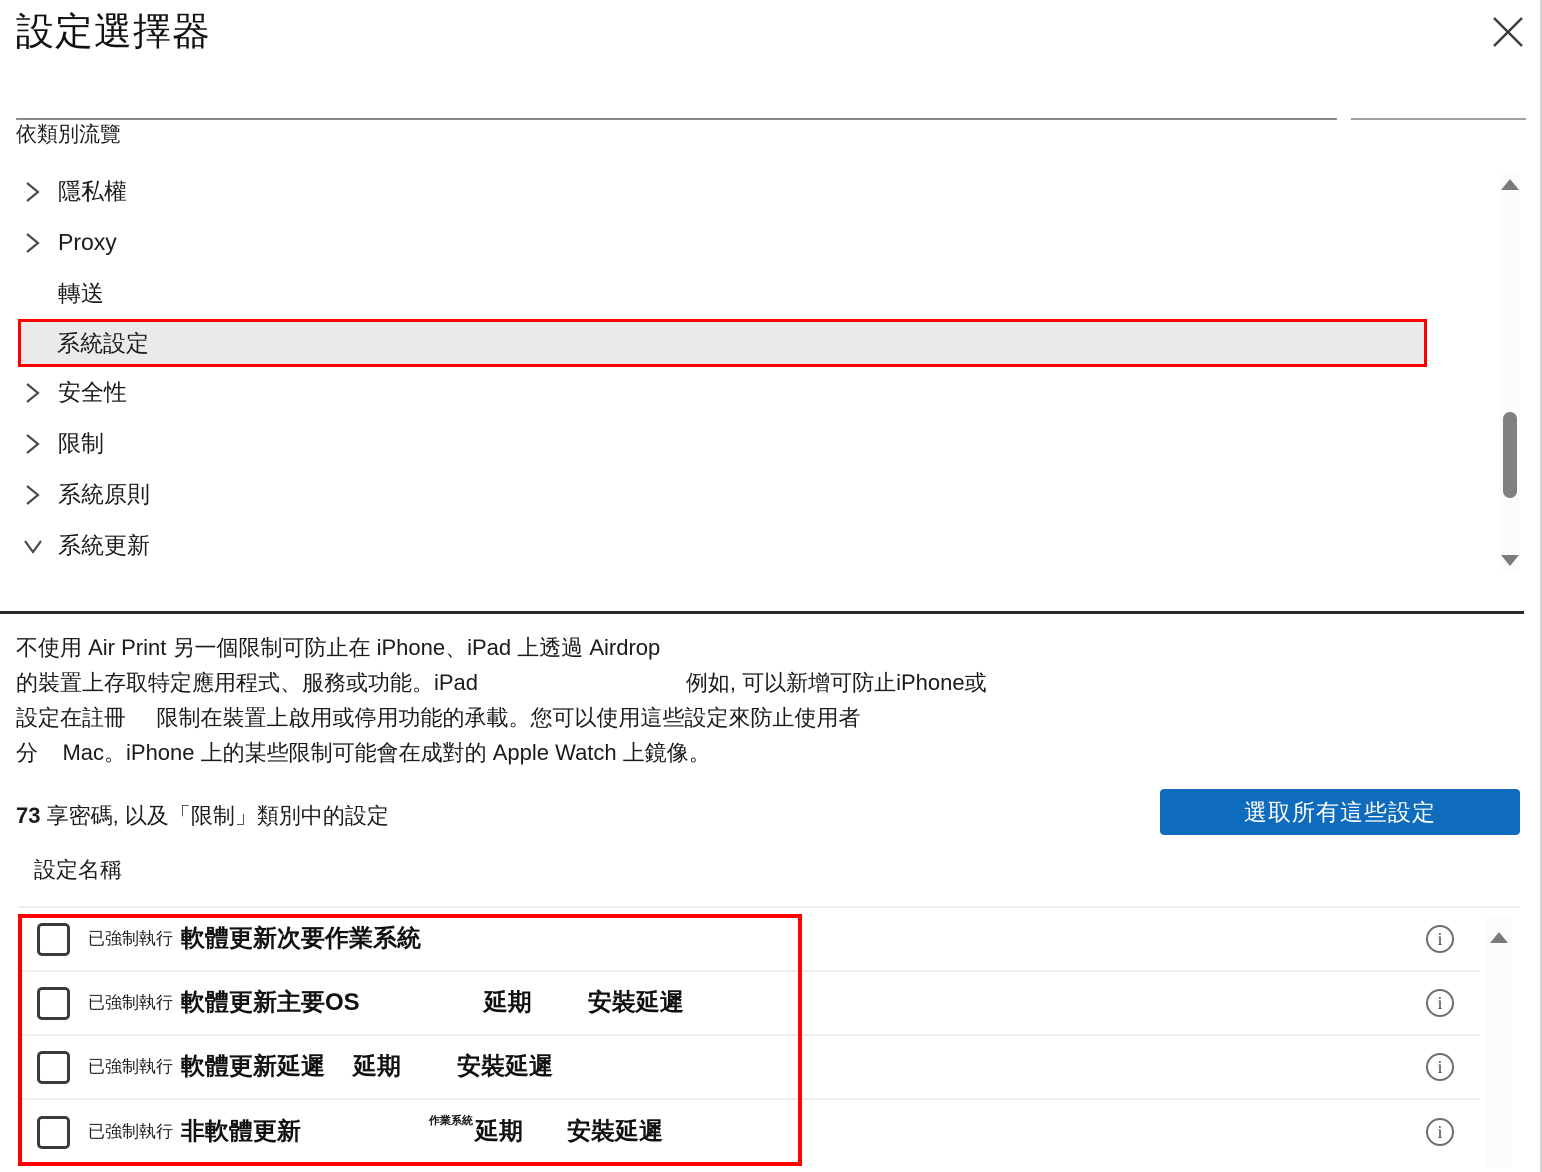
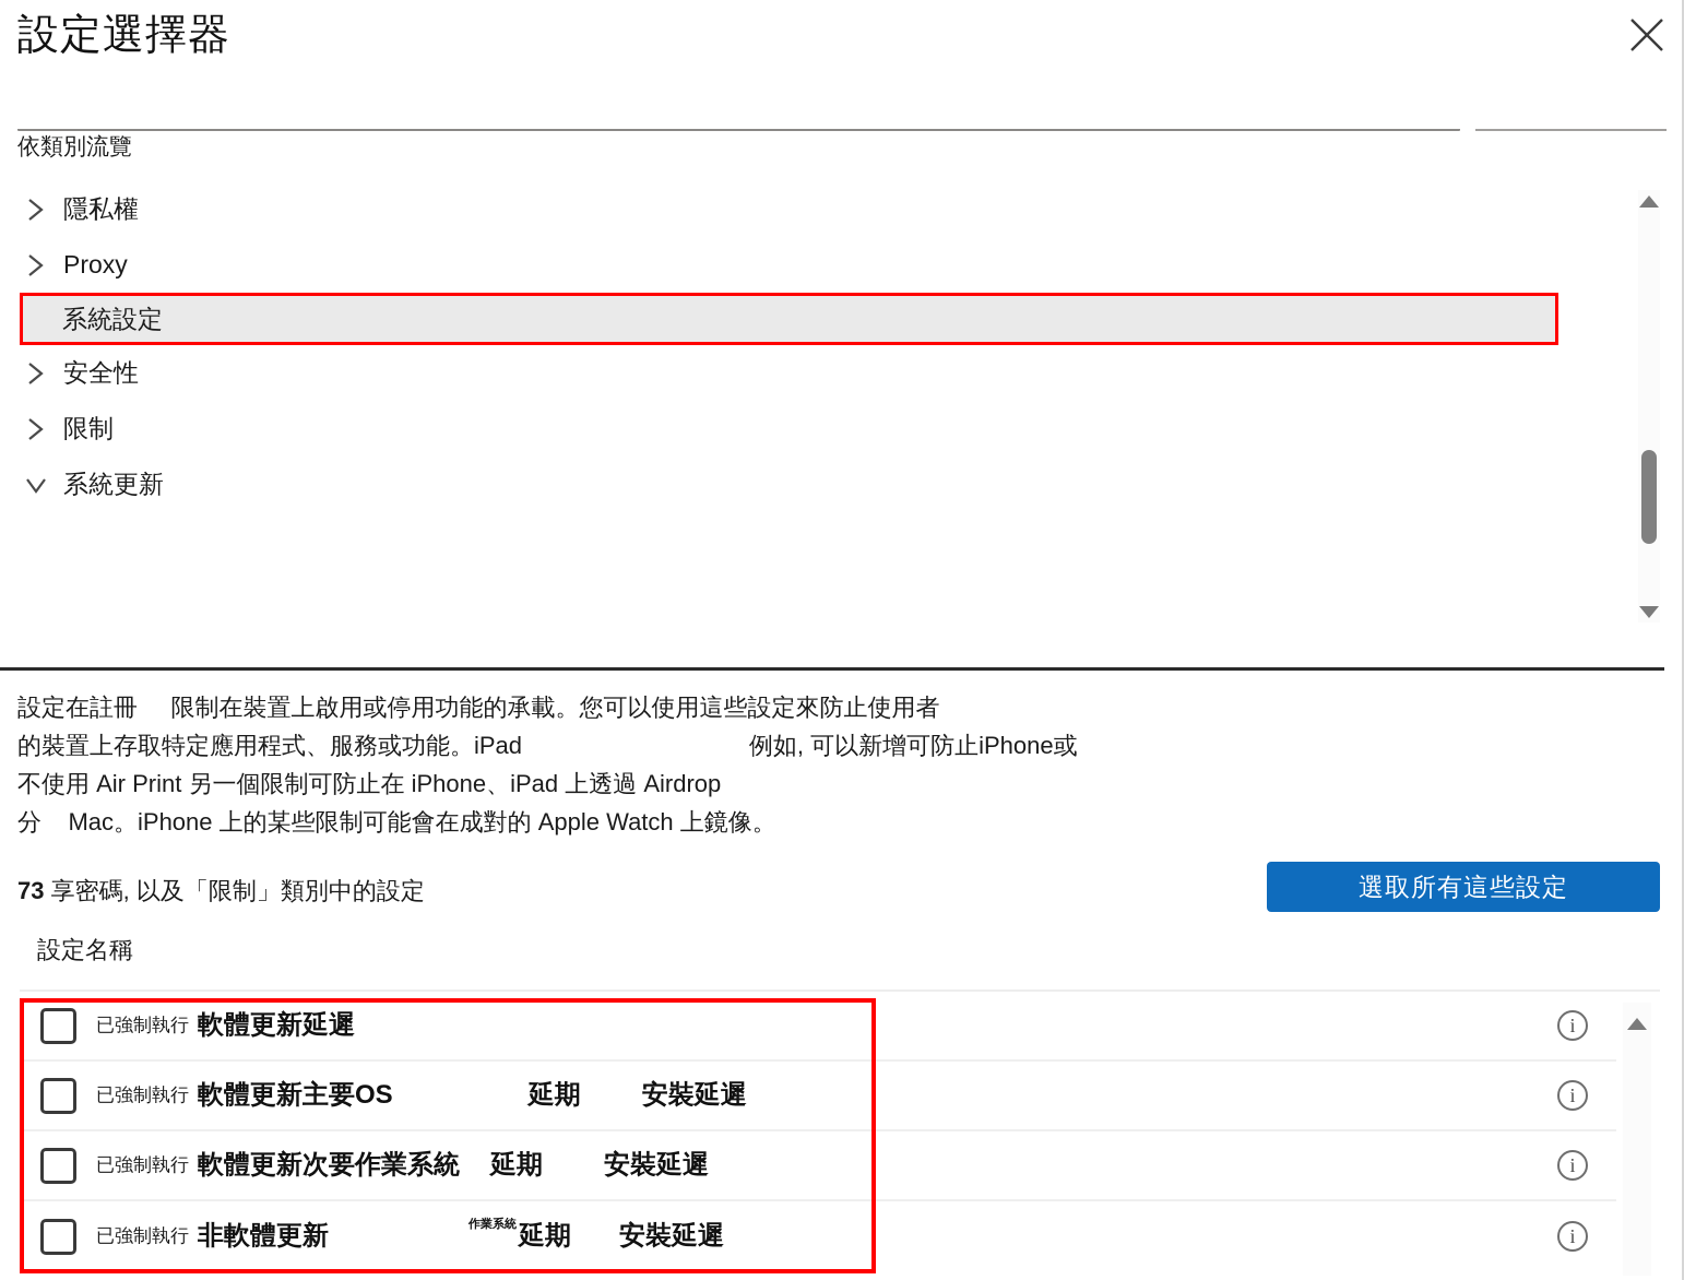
  設定選擇器
  依類別流覽
  隱私權
  Proxy
- 轉送
  系統設定
  安全性
  限制
- 系統原則
  系統更新
- 不使用 Air Print 另一個限制可防止在 iPhone、iPad 上透過 Airdrop
+ 設定在註冊 限制在裝置上啟用或停用功能的承載。您可以使用這些設定來防止使用者
  的裝置上存取特定應用程式、服務或功能。iPad 例如, 可以新增可防止iPhone或
- 設定在註冊 限制在裝置上啟用或停用功能的承載。您可以使用這些設定來防止使用者
+ 不使用 Air Print 另一個限制可防止在 iPhone、iPad 上透過 Airdrop
  分 Mac。iPhone 上的某些限制可能會在成對的 Apple Watch 上鏡像。
  73 享密碼, 以及「限制」類別中的設定
  選取所有這些設定
  設定名稱
  已強制執行
- 軟體更新次要作業系統
+ 軟體更新延遲
  i
  已強制執行
  軟體更新主要OS
  延期
  安裝延遲
  i
  已強制執行
- 軟體更新延遲
+ 軟體更新次要作業系統
  延期
  安裝延遲
  i
  已強制執行
  非軟體更新
  作業系統
  延期
  安裝延遲
  i
